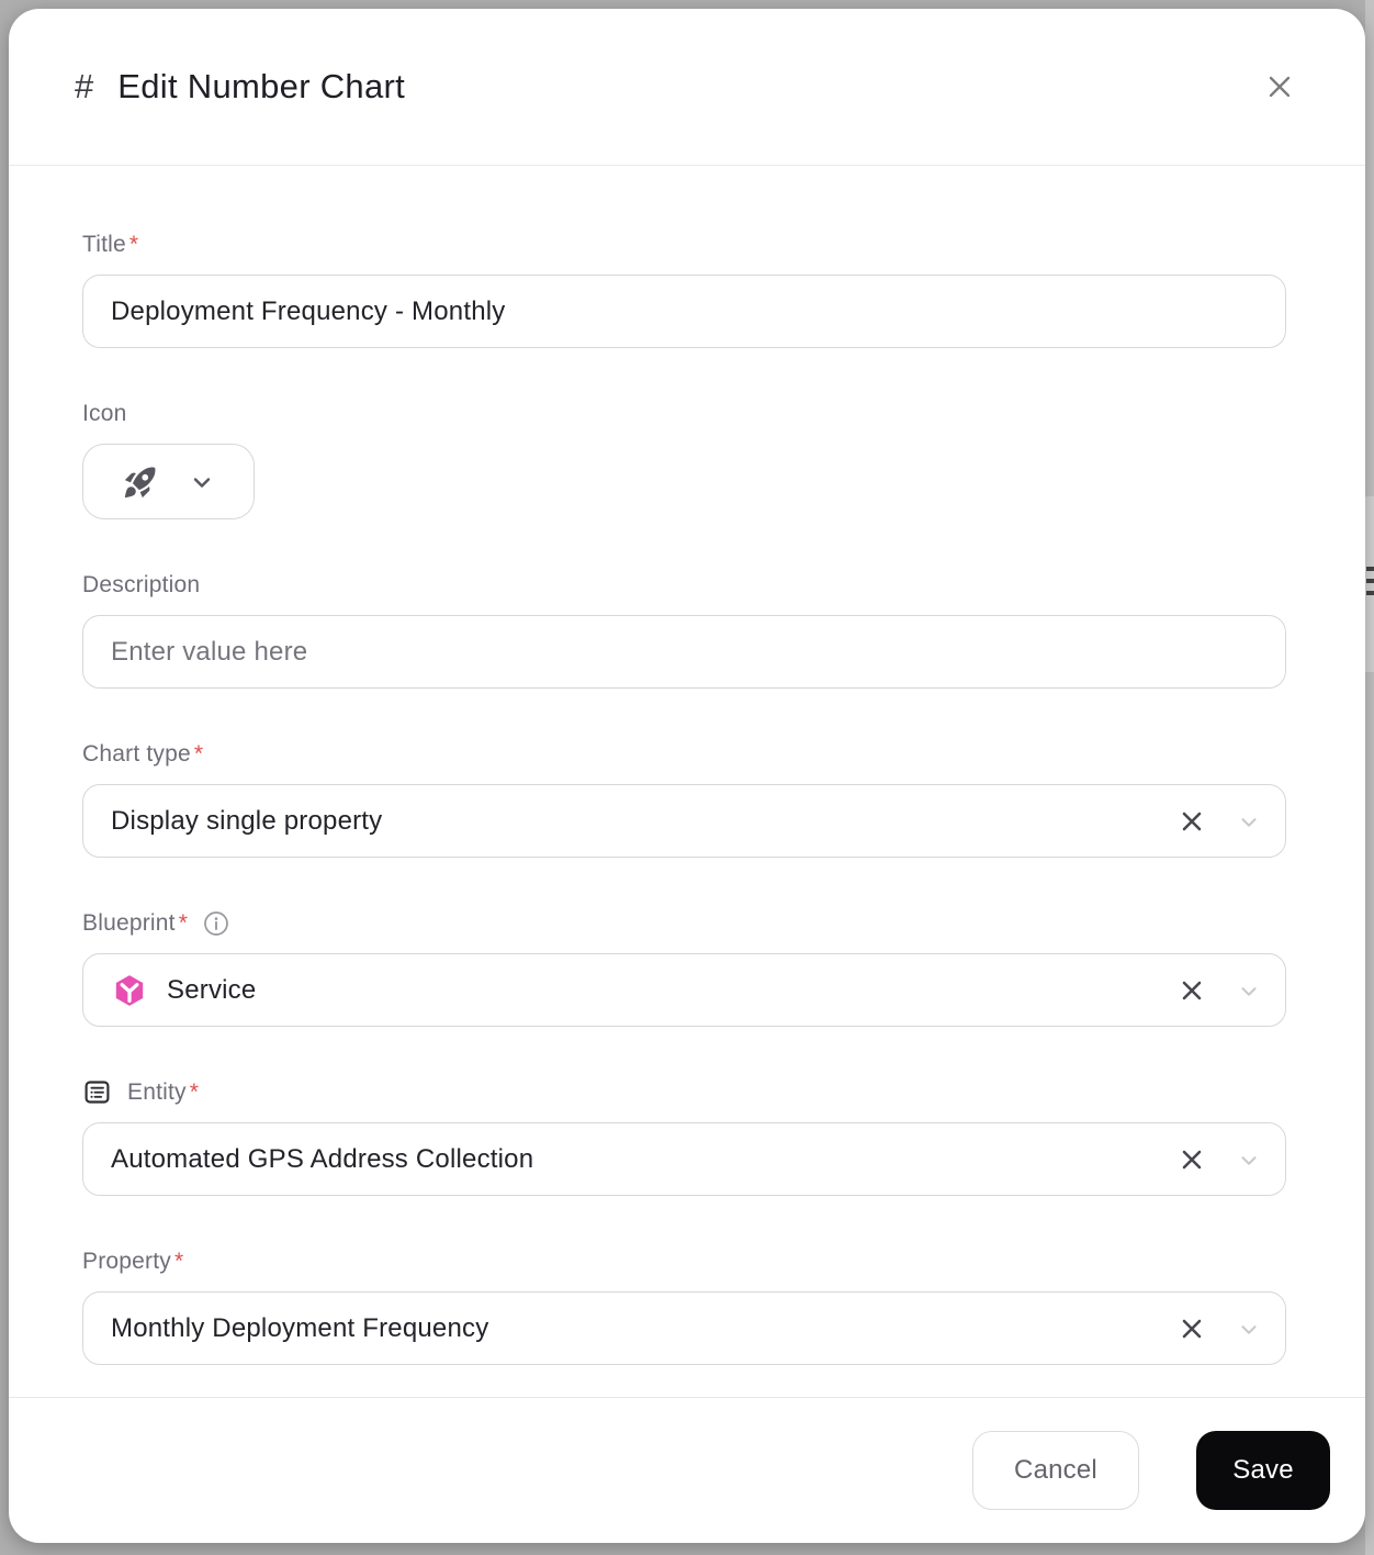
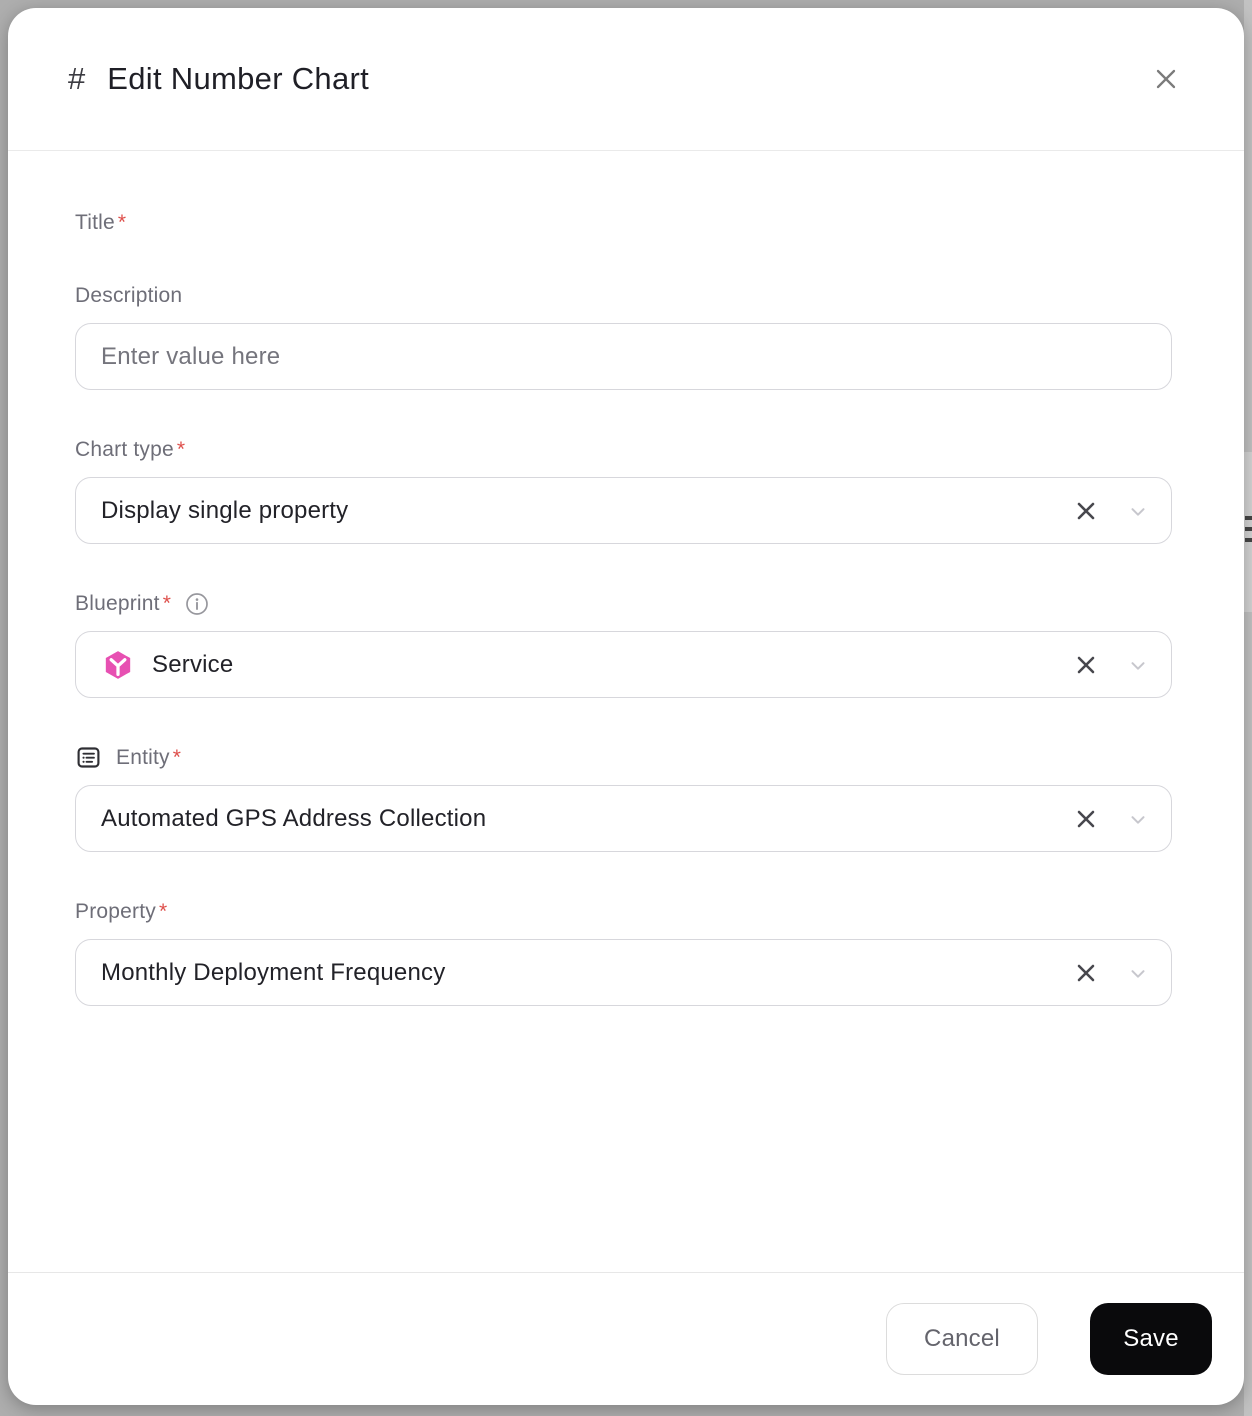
  #
  Edit Number Chart
  Title
  *
- Deployment Frequency - Monthly
- Icon
  Description
  Enter value here
  Chart type
  *
  Display single property
  Blueprint
  *
  Service
  Entity
  *
  Automated GPS Address Collection
  Property
  *
  Monthly Deployment Frequency
  Cancel
  Save
